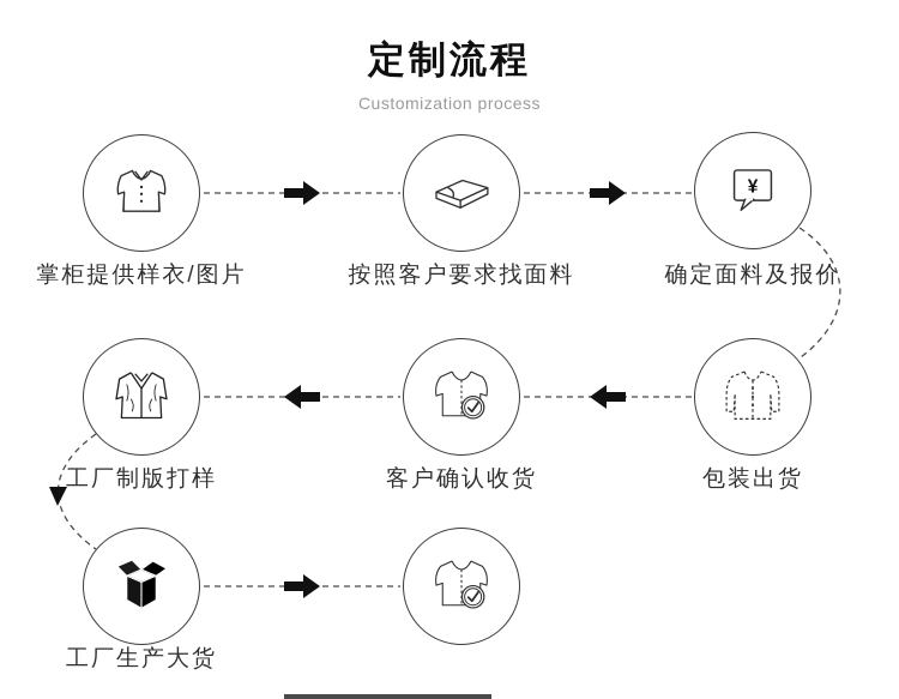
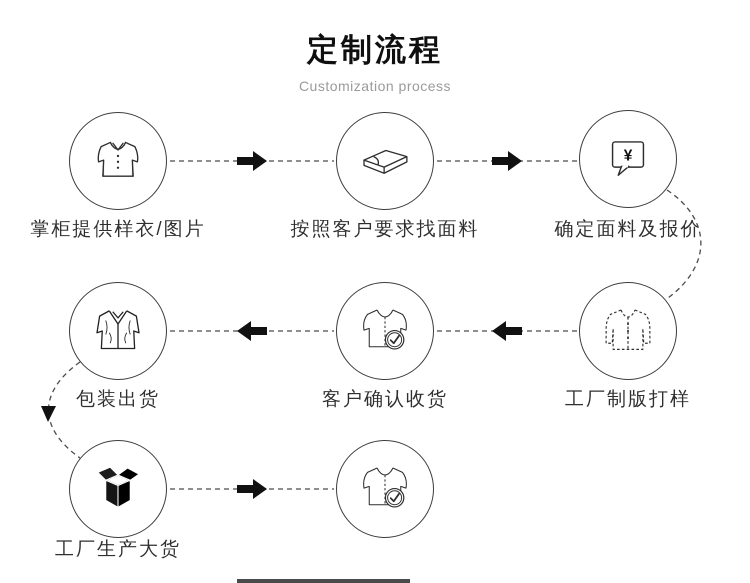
  定制流程
  Customization process
  ¥
  掌柜提供样衣/图片
  按照客户要求找面料
  确定面料及报价
- 包装出货
+ 工厂制版打样
  客户确认收货
- 工厂制版打样
+ 包装出货
  工厂生产大货
